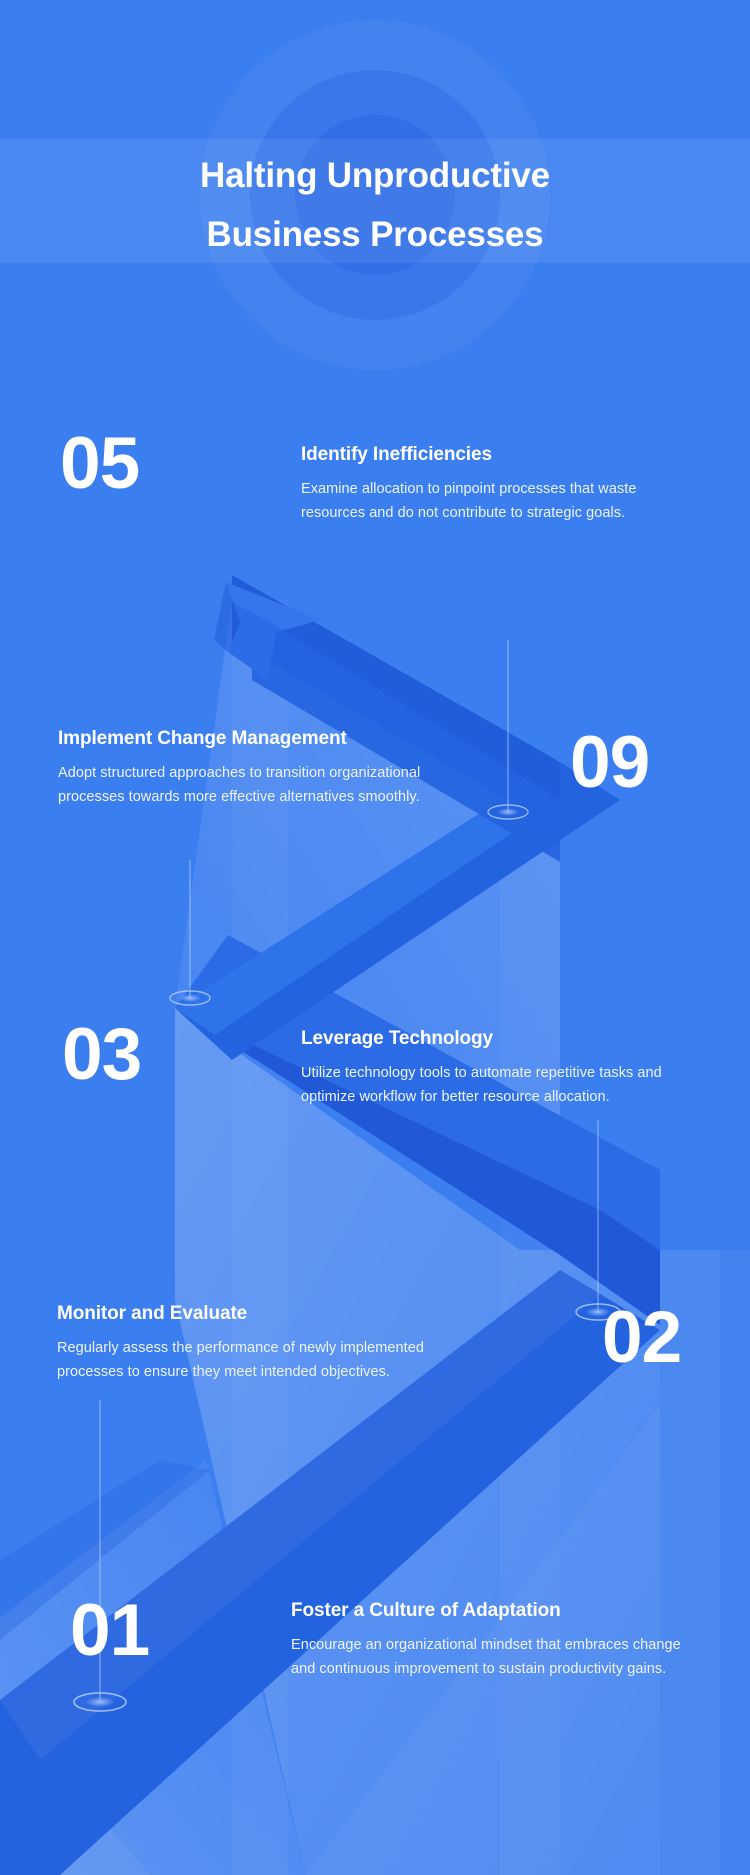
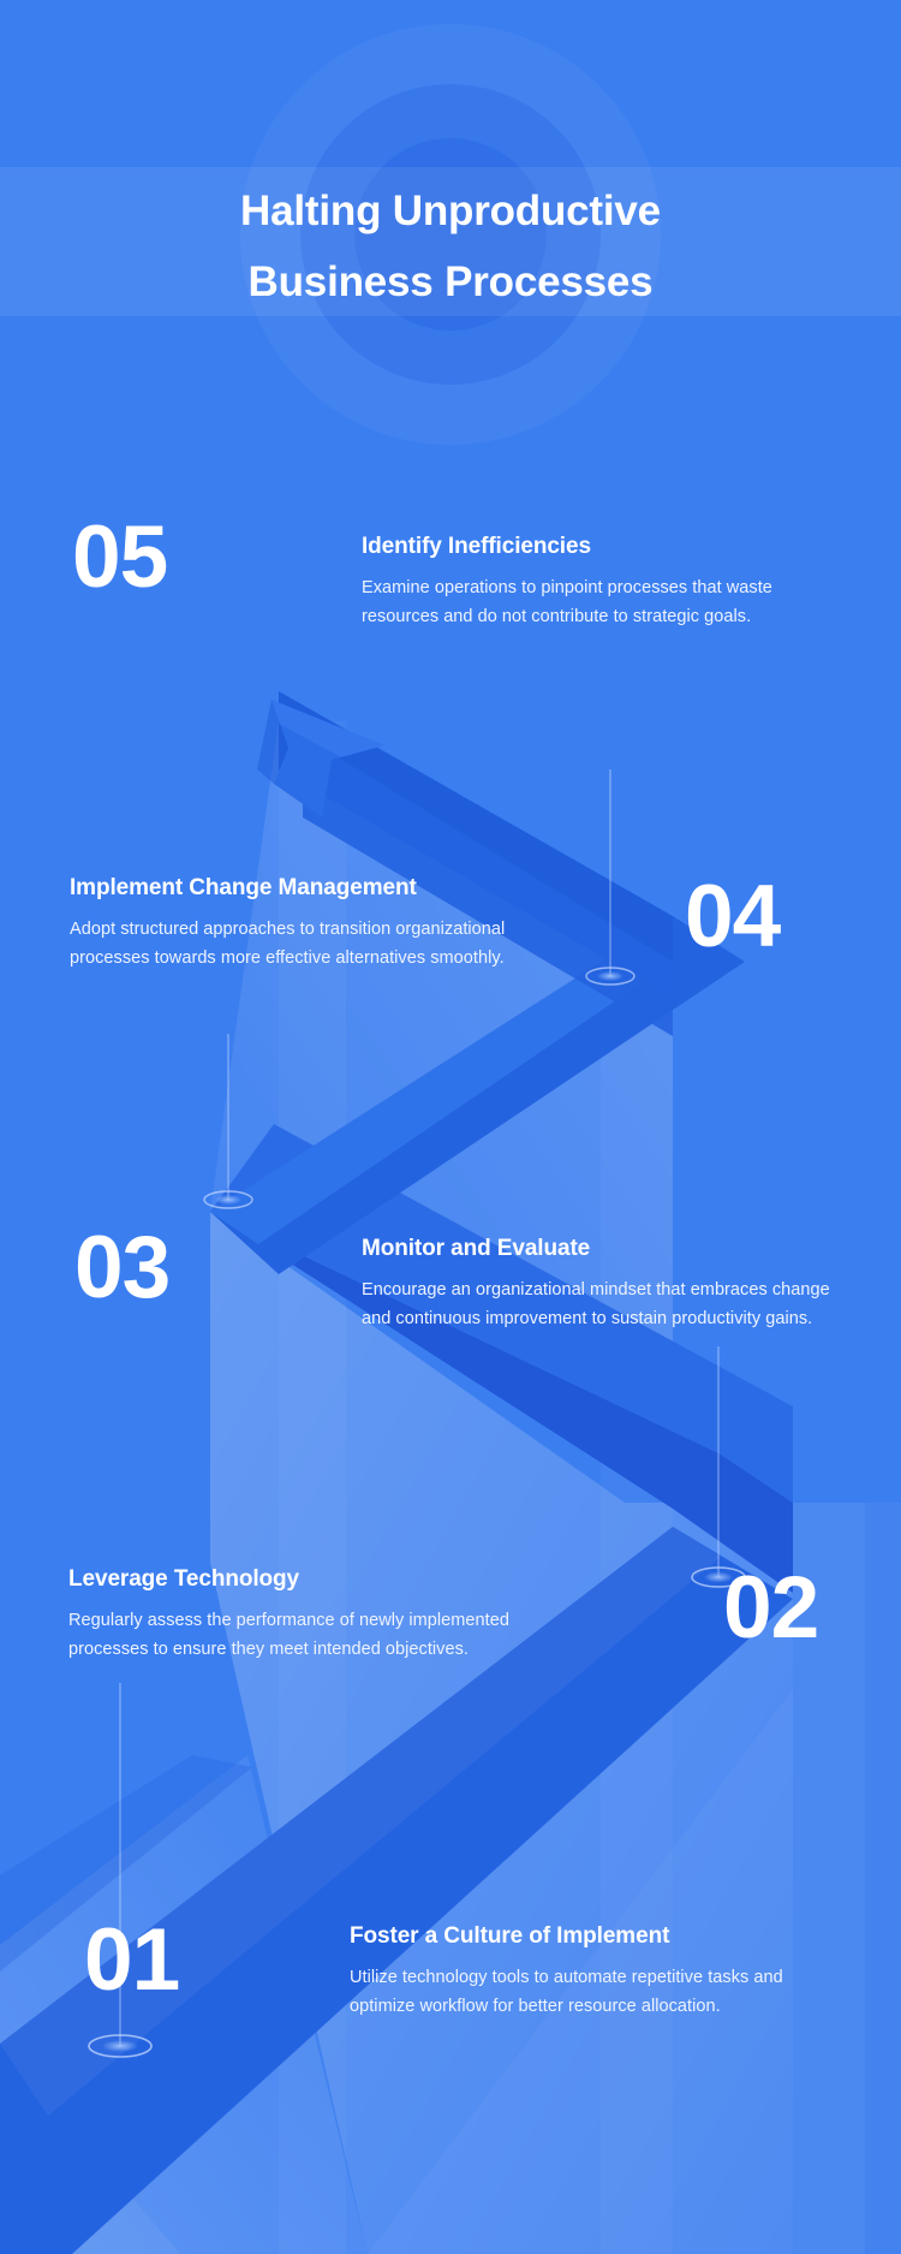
  Halting Unproductive
  Business Processes
  05
  Identify Inefficiencies
- Examine allocation to pinpoint processes that waste resources and do not contribute to strategic goals.
+ Examine operations to pinpoint processes that waste resources and do not contribute to strategic goals.
- 09
+ 04
  Implement Change Management
  Adopt structured approaches to transition organizational processes towards more effective alternatives smoothly.
  03
- Leverage Technology
+ Monitor and Evaluate
- Utilize technology tools to automate repetitive tasks and optimize workflow for better resource allocation.
+ Encourage an organizational mindset that embraces change and continuous improvement to sustain productivity gains.
  02
- Monitor and Evaluate
+ Leverage Technology
  Regularly assess the performance of newly implemented processes to ensure they meet intended objectives.
  01
- Foster a Culture of Adaptation
+ Foster a Culture of Implement
- Encourage an organizational mindset that embraces change and continuous improvement to sustain productivity gains.
+ Utilize technology tools to automate repetitive tasks and optimize workflow for better resource allocation.
